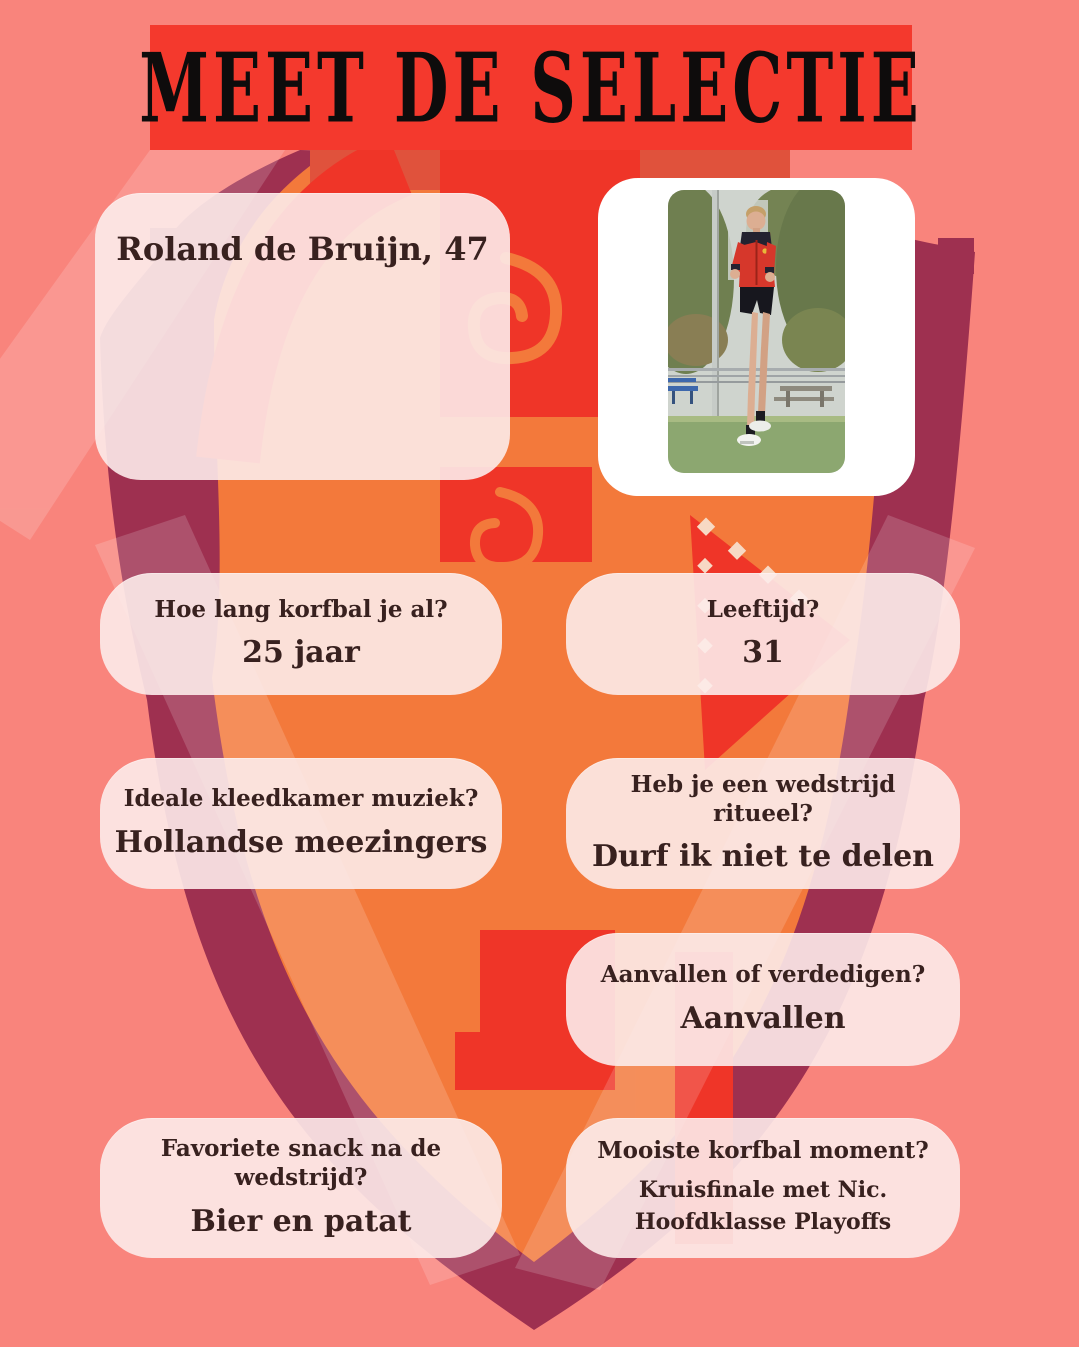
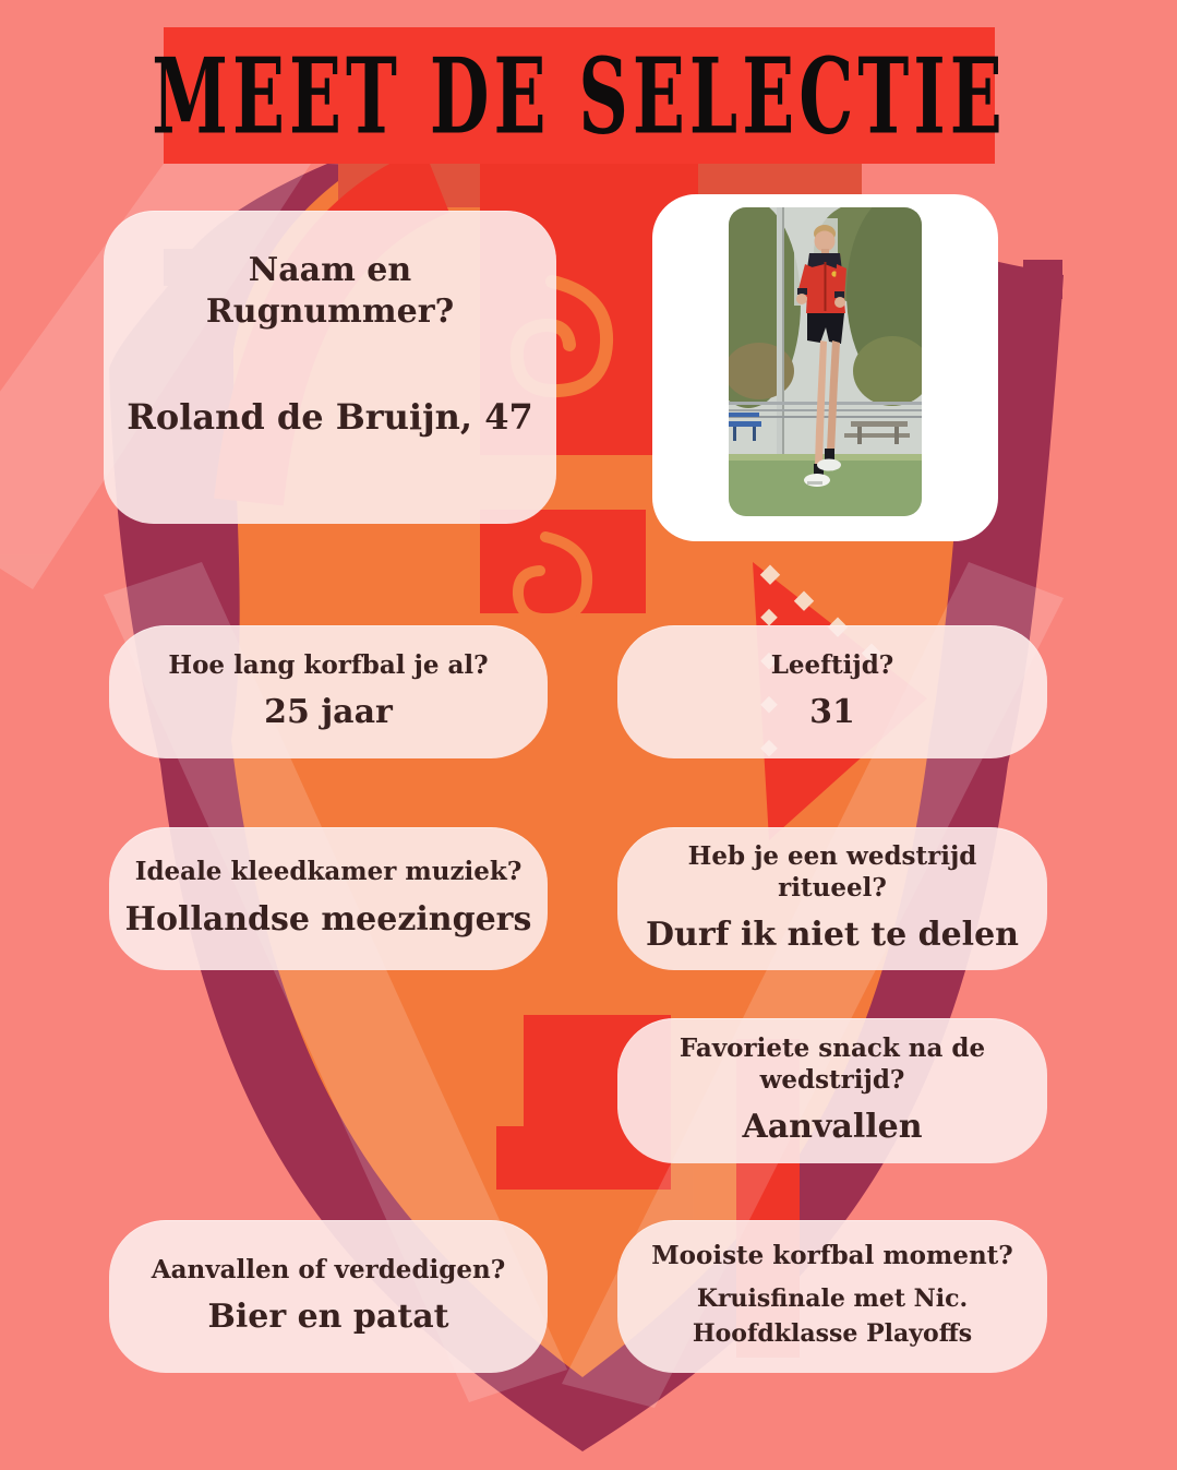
  MEET DE SELECTIE
+ Naam en Rugnummer?
  Roland de Bruijn, 47
  Hoe lang korfbal je al?
  25 jaar
  Leeftijd?
  31
  Ideale kleedkamer muziek?
  Hollandse meezingers
  Heb je een wedstrijd ritueel?
  Durf ik niet te delen
- Aanvallen of verdedigen?
+ Favoriete snack na de wedstrijd?
  Aanvallen
- Favoriete snack na de wedstrijd?
+ Aanvallen of verdedigen?
  Bier en patat
  Mooiste korfbal moment?
  Kruisfinale met Nic. Hoofdklasse Playoffs
